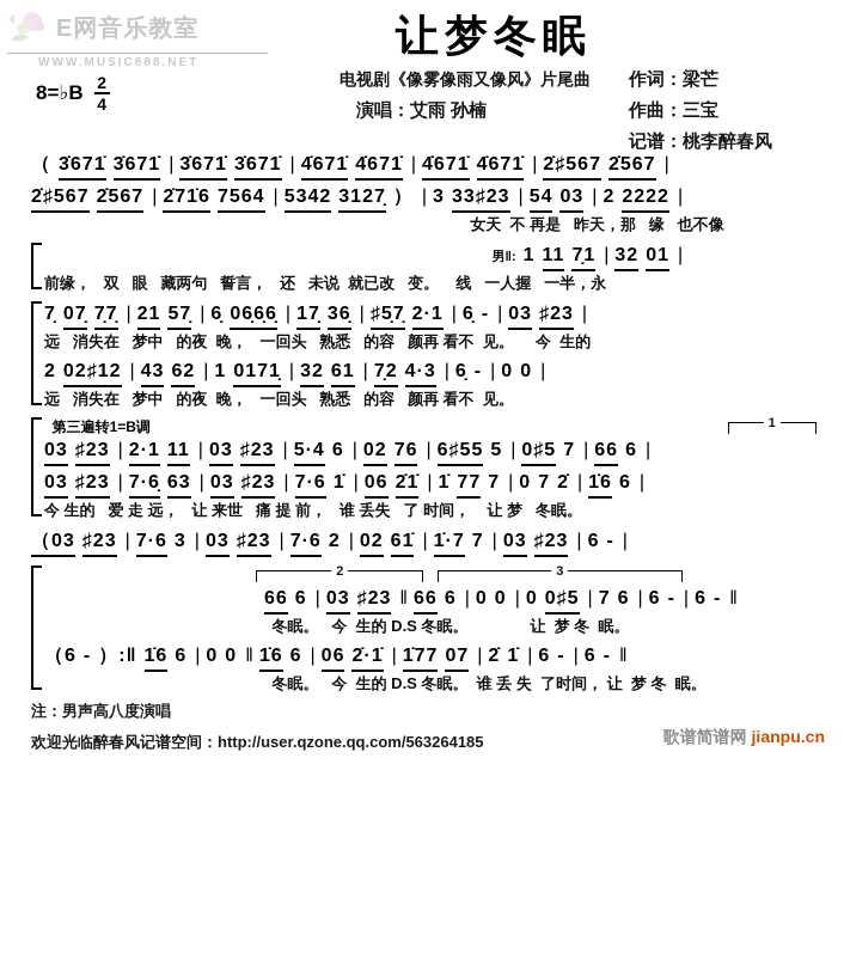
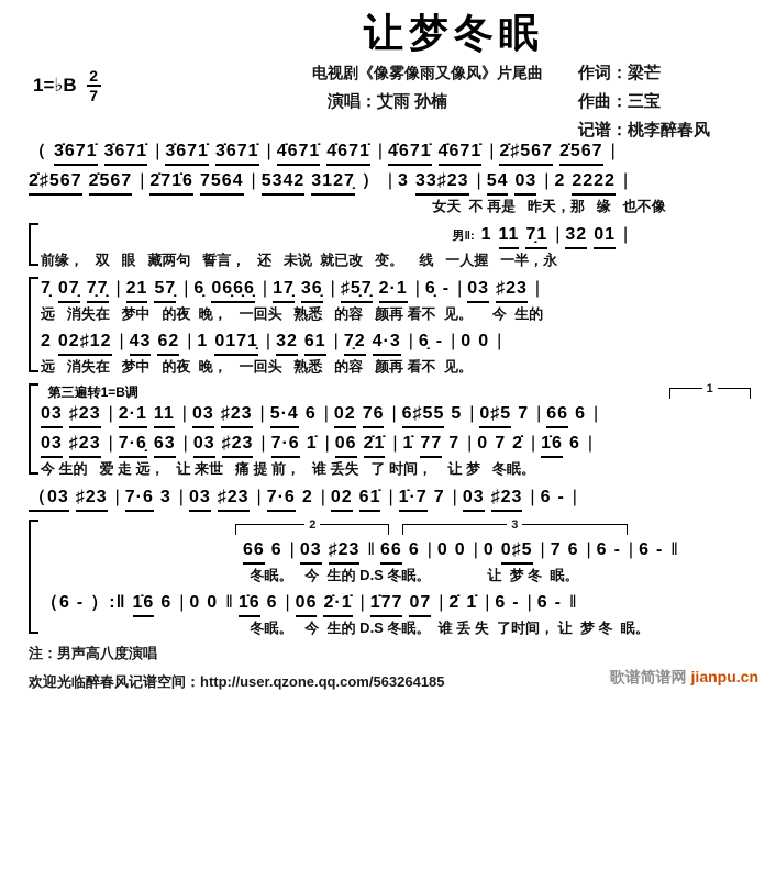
- E网音乐教室
- WWW.MUSIC888.NET
  让梦冬眠
- 8=♭B
+ 1=♭B
  2
- 4
+ 7
  电视剧《像雾像雨又像风》片尾曲
  作词：梁芒
  演唱：艾雨 孙楠
  作曲：三宝
  记谱：桃李醉春风
  （ 3̇671̇ 3̇671̇ | 3̇671̇ 3̇671̇ | 4̇671̇ 4̇671̇ | 4̇671̇ 4̇671̇ | 2̇♯567 2̇567 |
  2̇♯567 2̇567 | 2̇71̇6 7564 | 5342 3127̣ ） | 3 33♯23 | 54 03 | 2 2222 |
  女天 不 再是 昨天，那 缘 也不像
  男‖: 1 11 7̣1 | 32 01 |
  前缘， 双 眼 藏两句 誓言， 还 未说 就已改 变。 线 一人握 一半，永
  7̣ 07̣ 7̣7̣ | 21 57̣ | 6̣ 06̣6̣6̣ | 17̣ 36̣ | ♯5̣7̣ 2·1 | 6̣ - | 03 ♯23 |
  远 消失在 梦中 的夜 晚， 一回头 熟悉 的容 颜再 看不 见。 今 生的
  2 02♯12 | 43 62 | 1 0171̣ | 32 61 | 7̣2 4·3 | 6̣ - | 0 0 |
  远 消失在 梦中 的夜 晚， 一回头 熟悉 的容 颜再 看不 见。
  第三遍转1=B调
  1
  03 ♯23 | 2·1 11 | 03 ♯23 | 5·4 6 | 02 76 | 6♯55 5 | 0♯5 7 | 66 6 |
  03 ♯23 | 7·6̣ 63 | 03 ♯23 | 7·6 1̇ | 06 2̇1̇ | 1̇ 77 7 | 0 7 2̇ | 1̇6 6 |
  今 生的 爱 走 远， 让 来世 痛 提 前， 谁 丢失 了 时间， 让 梦 冬眠。
  （03 ♯23 | 7·6 3 | 03 ♯23 | 7·6 2 | 02 61̇ | 1̇·7 7 | 03 ♯23 | 6 - |
  2
  3
  66 6 | 03 ♯23 ‖ 66 6 | 0 0 | 0 0♯5 | 7 6 | 6 - | 6 - ‖
  冬眠。 今 生的 D.S 冬眠。 让 梦 冬 眠。
  （6 - ）:‖ 1̇6 6 | 0 0 ‖ 1̇6 6 | 06 2̇·1̇ | 1̇77 07 | 2̇ 1̇ | 6 - | 6 - ‖
  冬眠。 今 生的 D.S 冬眠。 谁 丢 失 了时间， 让 梦 冬 眠。
  注：男声高八度演唱
  欢迎光临醉春风记谱空间：http://user.qzone.qq.com/563264185
  歌谱简谱网 jianpu.cn
